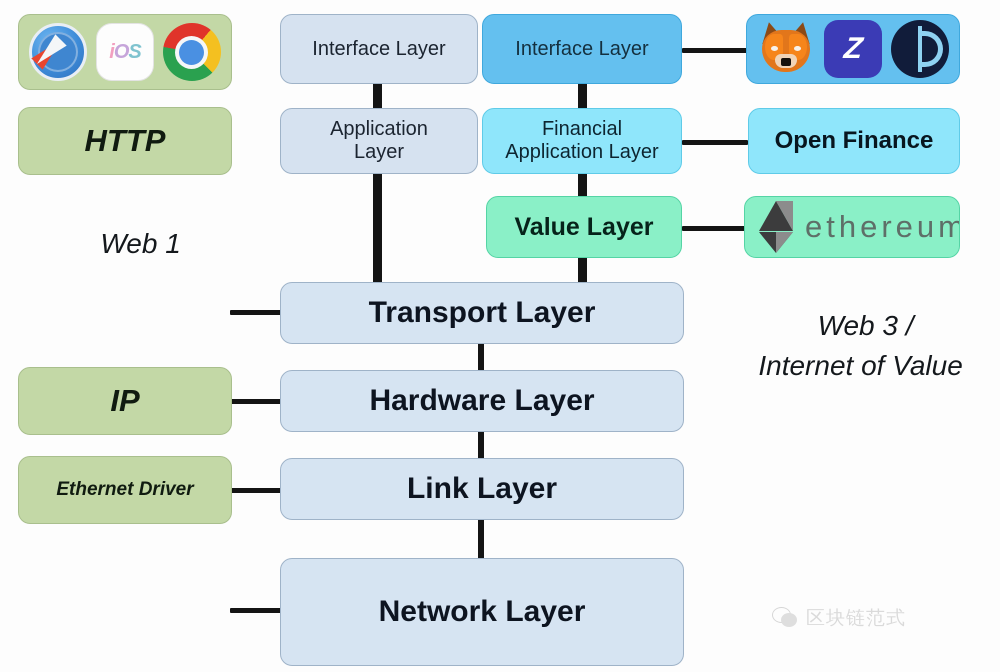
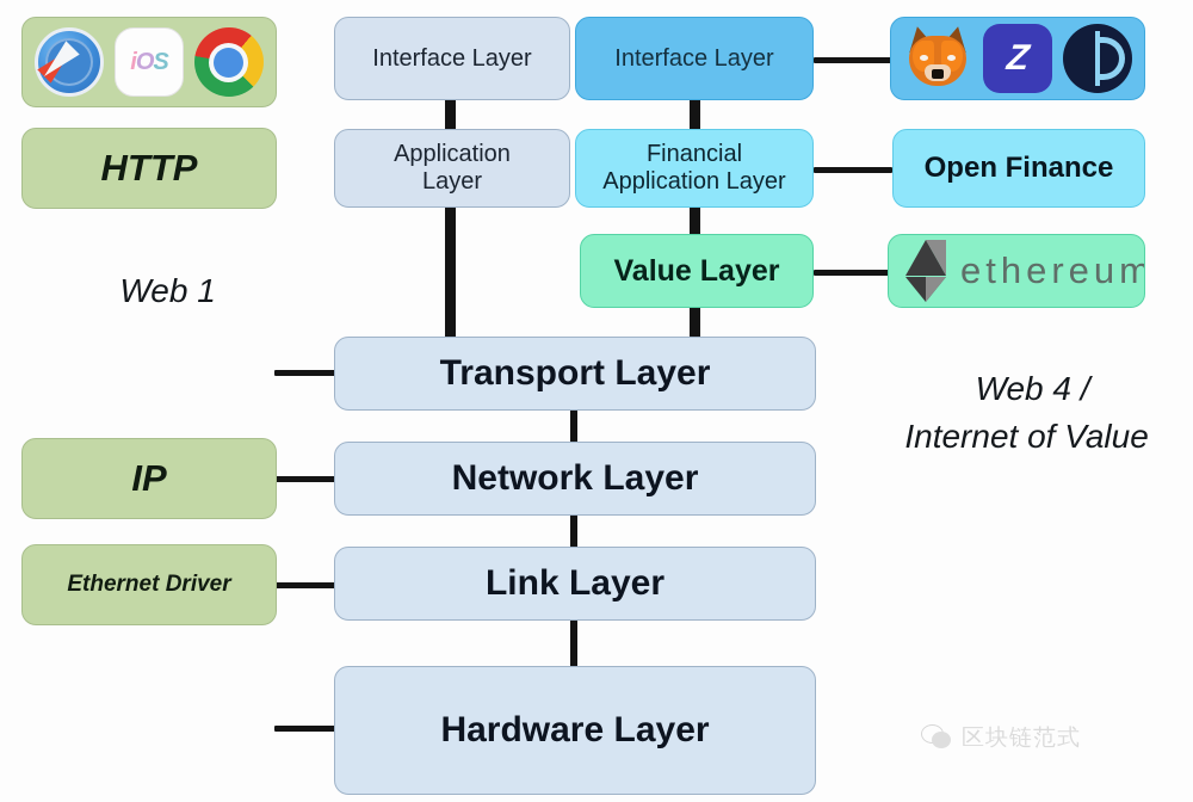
  i
  O
  S
  HTTP
  Web 1
  IP
  Ethernet Driver
  Interface Layer
  Application
  Layer
  Interface Layer
  Financial
  Application Layer
  Value Layer
  Transport Layer
- Hardware Layer
+ Network Layer
  Link Layer
- Network Layer
+ Hardware Layer
  Open Finance
  ethereum
- Web 3 /
+ Web 4 /
  Internet of Value
  区块链范式
